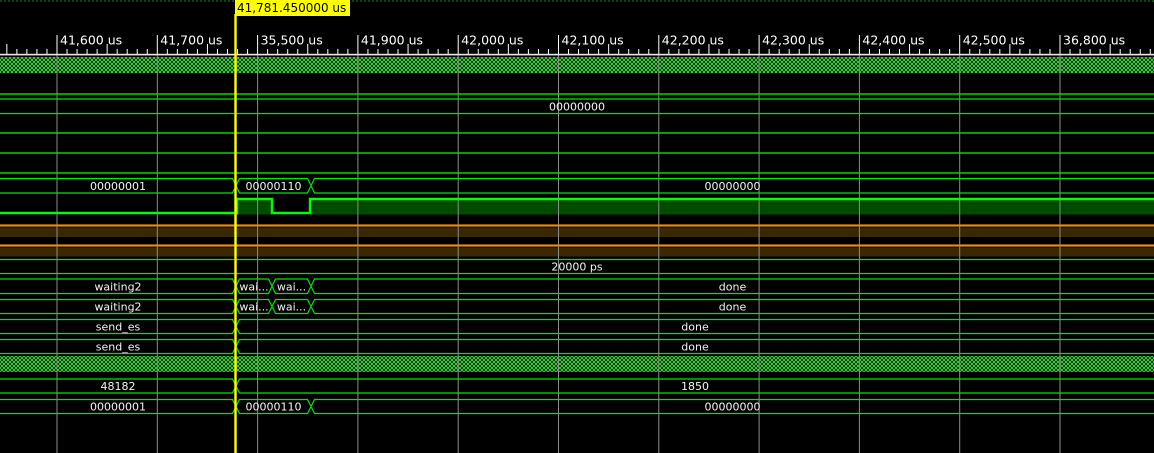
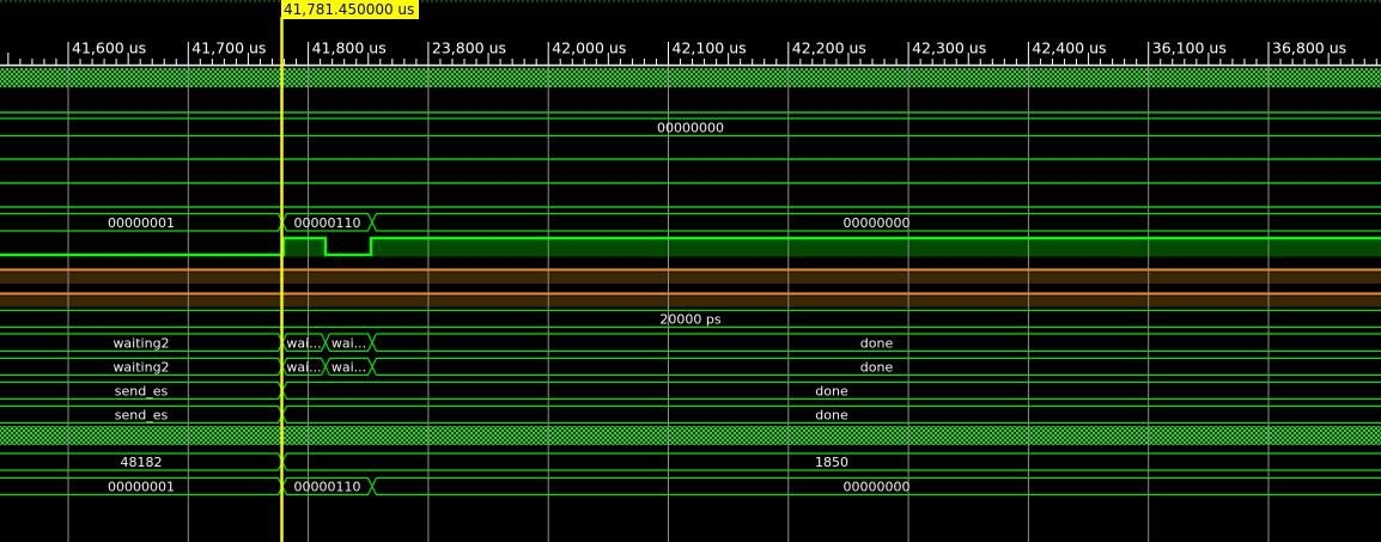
  41,600 us
  41,700 us
- 35,500 us
+ 41,800 us
- 41,900 us
+ 23,800 us
  42,000 us
  42,100 us
  42,200 us
  42,300 us
  42,400 us
- 42,500 us
+ 36,100 us
  36,800 us
  00000000
  00000001
  00000110
  00000000
  20000 ps
  waiting2
  wai...
  wai...
  done
  waiting2
  wai...
  wai...
  done
  send_es
  done
  send_es
  done
  48182
  1850
  00000001
  00000110
  00000000
  41,781.450000 us
